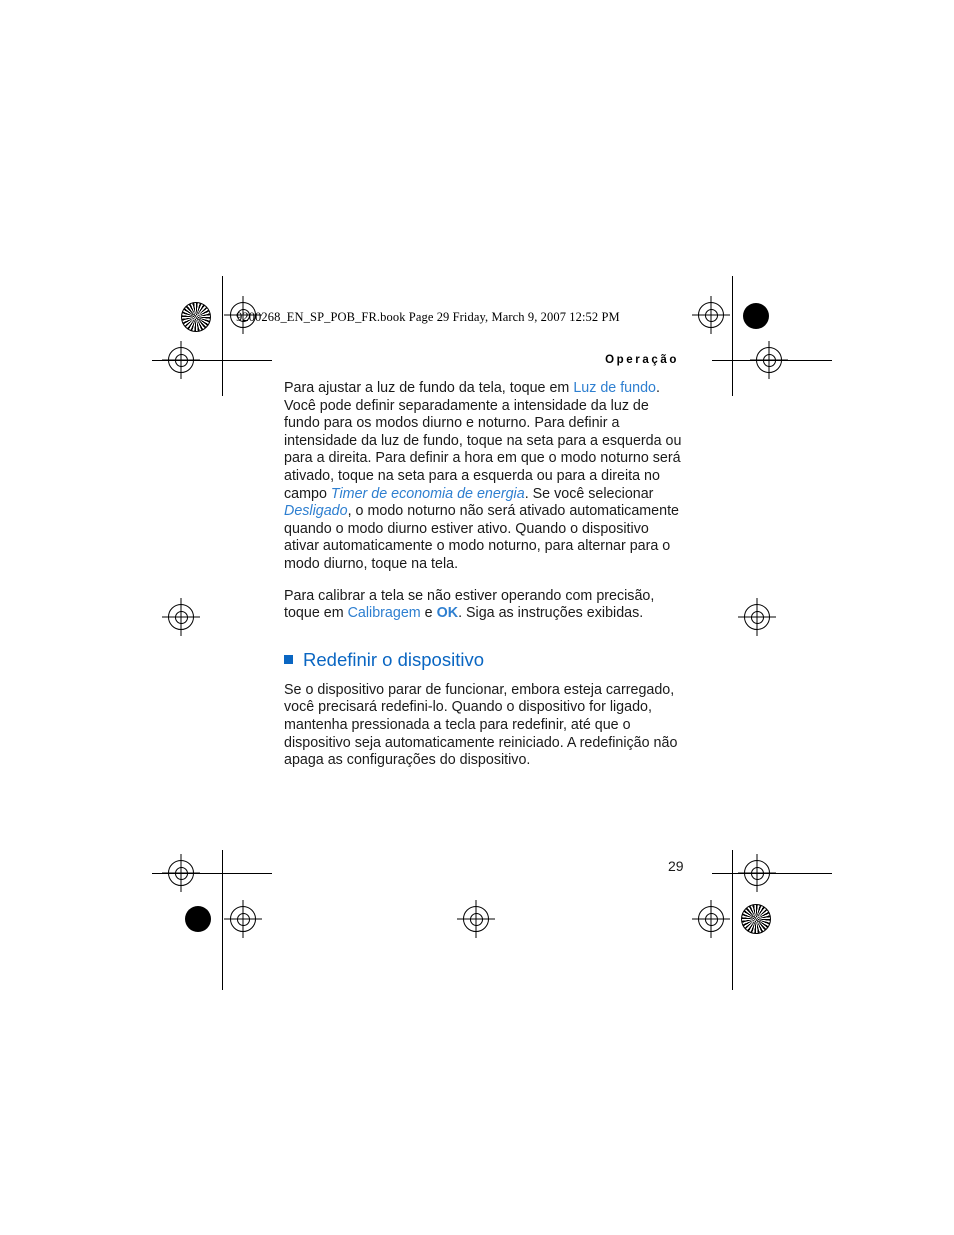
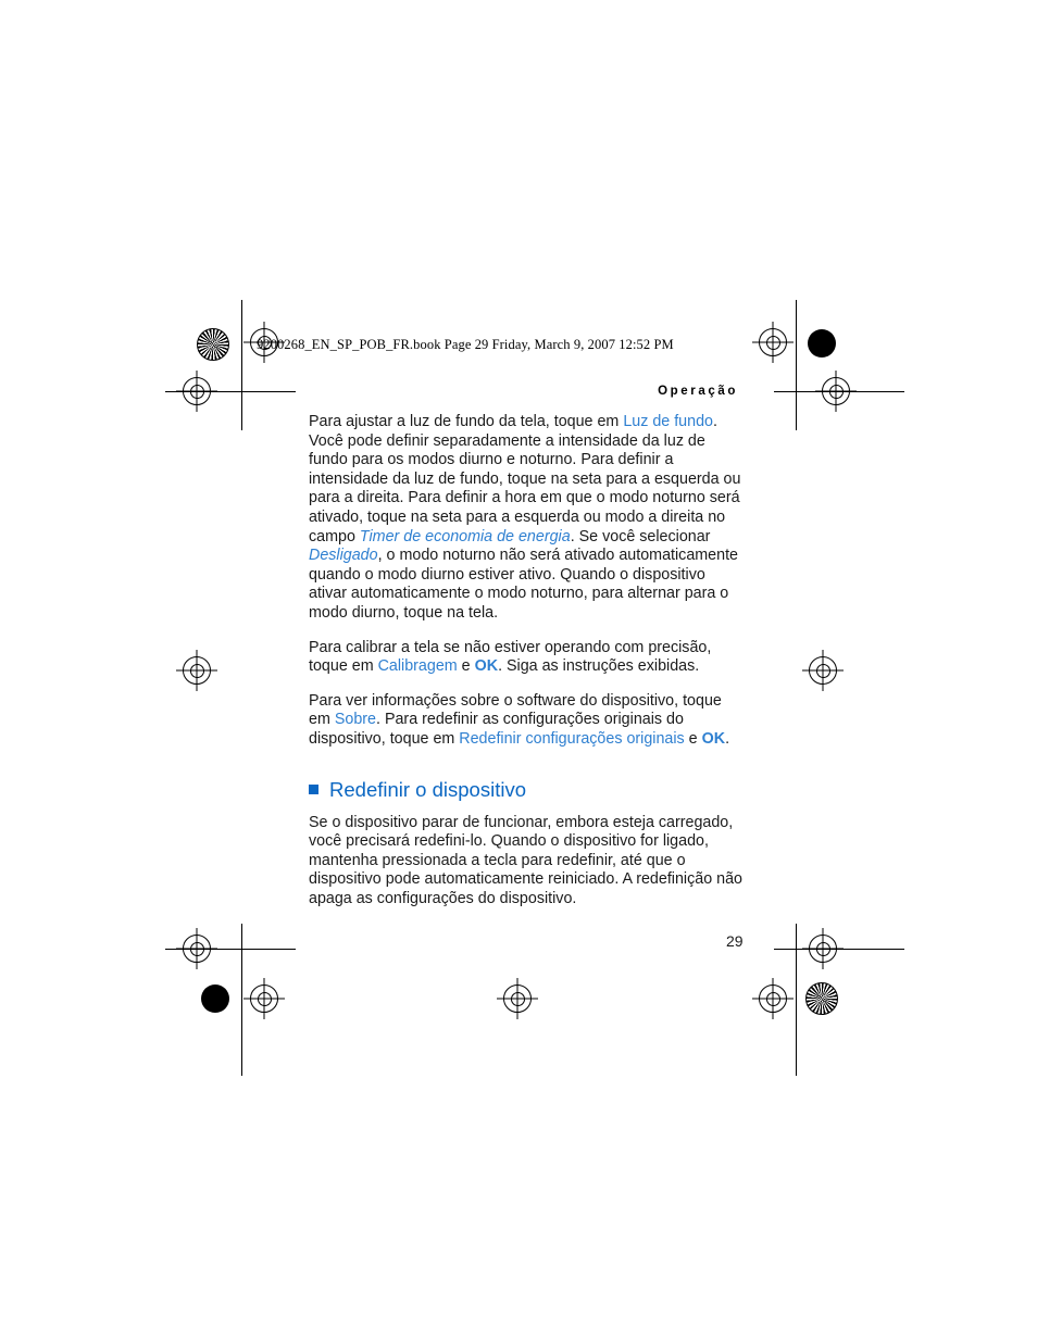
  9200268_EN_SP_POB_FR.book Page 29 Friday, March 9, 2007 12:52 PM
  Operação
- Para ajustar a luz de fundo da tela, toque em Luz de fundo. Você pode definir separadamente a intensidade da luz de fundo para os modos diurno e noturno. Para definir a intensidade da luz de fundo, toque na seta para a esquerda ou para a direita. Para definir a hora em que o modo noturno será ativado, toque na seta para a esquerda ou para a direita no campo Timer de economia de energia. Se você selecionar Desligado, o modo noturno não será ativado automaticamente quando o modo diurno estiver ativo. Quando o dispositivo ativar automaticamente o modo noturno, para alternar para o modo diurno, toque na tela.
+ Para ajustar a luz de fundo da tela, toque em Luz de fundo. Você pode definir separadamente a intensidade da luz de fundo para os modos diurno e noturno. Para definir a intensidade da luz de fundo, toque na seta para a esquerda ou para a direita. Para definir a hora em que o modo noturno será ativado, toque na seta para a esquerda ou modo a direita no campo Timer de economia de energia. Se você selecionar Desligado, o modo noturno não será ativado automaticamente quando o modo diurno estiver ativo. Quando o dispositivo ativar automaticamente o modo noturno, para alternar para o modo diurno, toque na tela.
  Para calibrar a tela se não estiver operando com precisão, toque em Calibragem e OK. Siga as instruções exibidas.
+ Para ver informações sobre o software do dispositivo, toque em Sobre. Para redefinir as configurações originais do dispositivo, toque em Redefinir configurações originais e OK.
  Redefinir o dispositivo
- Se o dispositivo parar de funcionar, embora esteja carregado, você precisará redefini-lo. Quando o dispositivo for ligado, mantenha pressionada a tecla para redefinir, até que o dispositivo seja automaticamente reiniciado. A redefinição não apaga as configurações do dispositivo.
+ Se o dispositivo parar de funcionar, embora esteja carregado, você precisará redefini-lo. Quando o dispositivo for ligado, mantenha pressionada a tecla para redefinir, até que o dispositivo pode automaticamente reiniciado. A redefinição não apaga as configurações do dispositivo.
  29
